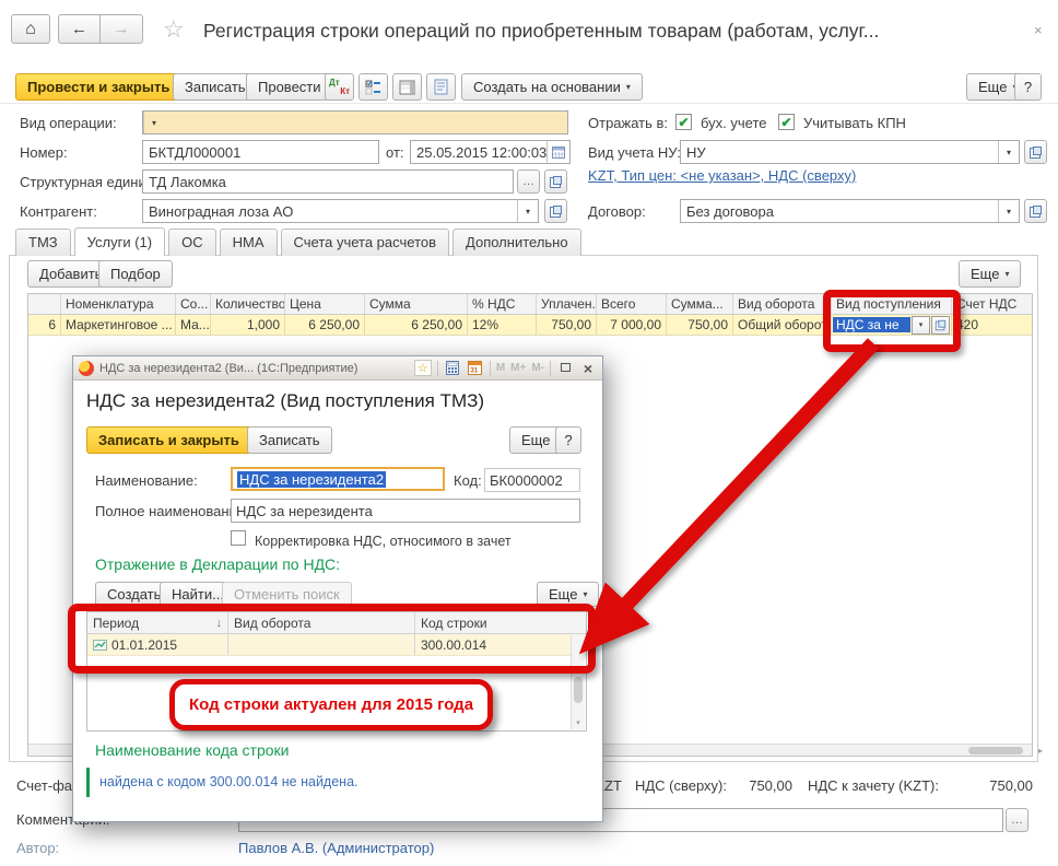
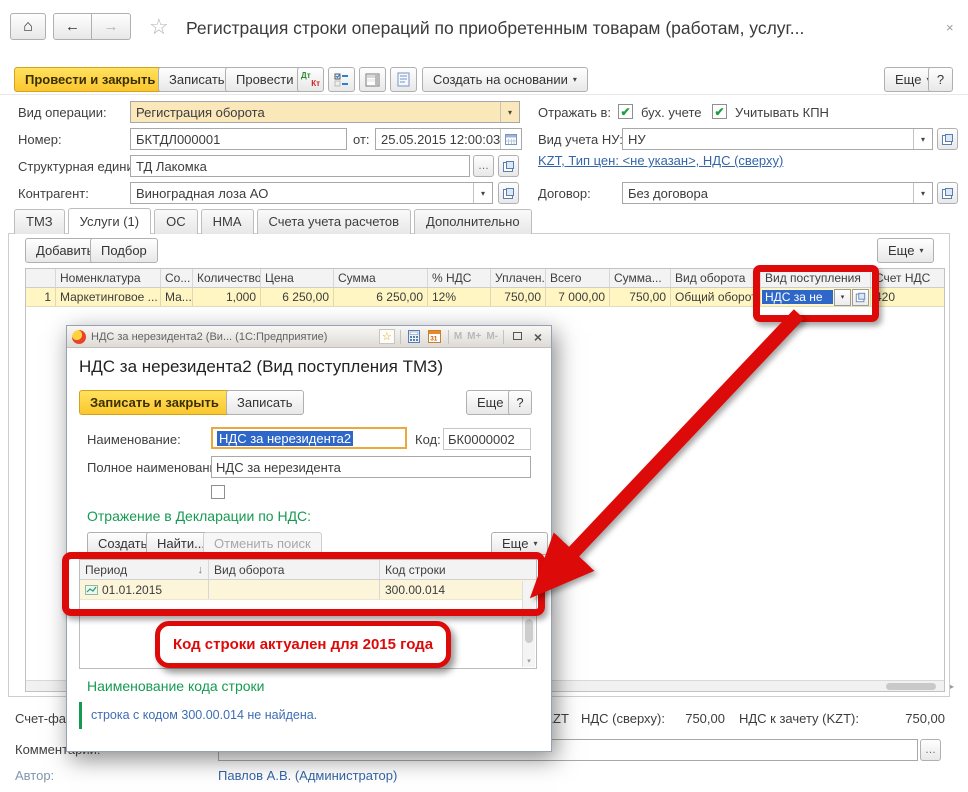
  ⌂
  ←
  →
  ☆
  Регистрация строки операций по приобретенным товарам (работам, услуг...
  ×
  Провести и закрыть
  Записать
  Провести
  Дт
  Кт
  Создать на основании
  ▾
  Еще
  ?
  Вид операции:
+ Регистрация оборота
  ▾
  Номер:
  БКТДЛ000001
  от:
  25.05.2015 12:00:03
  Структурная един
  ТД Лакомка
  …
  Контрагент:
  Виноградная лоза АО
  ▾
  Отражать в:
  ✔
  бух. учете
  ✔
  Учитывать КПН
  Вид учета НУ
  НУ
  ▾
  KZT, Тип цен: <не указан>, НДС (сверху)
  Договор:
  Без договора
  ▾
  ТМЗ Услуги (1) ОС НМА Счета учета расчетов Дополнительно
  Добавит
  Подбор
  Еще
  ▾
  Номенклатура
  Со...
  Количество
  Цена
  Сумма
  % НДС
  Уплачен.
  Всего
  Сумма...
  Вид оборота
  Вид поступления
  Счет НДС
- 6
+ 1
  Маркетинговое ...
  Ма...
  1,000
  6 250,00
  6 250,00
  12%
  750,00
  7 000,00
  750,00
  Общий оборот
  НДС за не
  420
  ▸
  НДС (сверху):
  750,00
  НДС к зачету (KZT):
  750,00
  …
  Автор:
  Павлов А.В. (Администратор)
  НДС за нерезидента2 (Ви... (1С:Предприятие)
  ☆
  M
  M+
  M-
  ×
  НДС за нерезидента2 (Вид поступления ТМЗ)
  Записать и закрыть
  Записать
  Еще
  ?
  Наименование:
  НДС за нерезидента2
  Код:
  БК0000002
  Полное наименован
  НДС за нерезидента
- Корректировка НДС, относимого в зачет
  Отражение в Декларации по НДС:
  Создать
  Найти..
  Отменить поиск
  Еще
  ▾
  Период
  ↓
  Вид оборота
  Код строки
  01.01.2015
  300.00.014
  Наименование кода строки
- найдена с кодом 300.00.014 не найдена.
+ строка с кодом 300.00.014 не найдена.
  Код строки актуален для 2015 года
